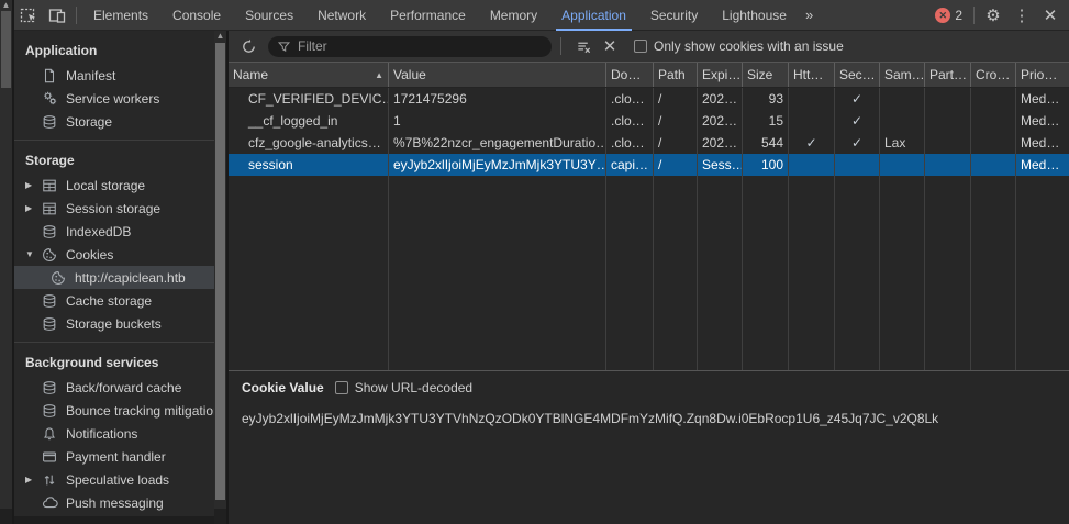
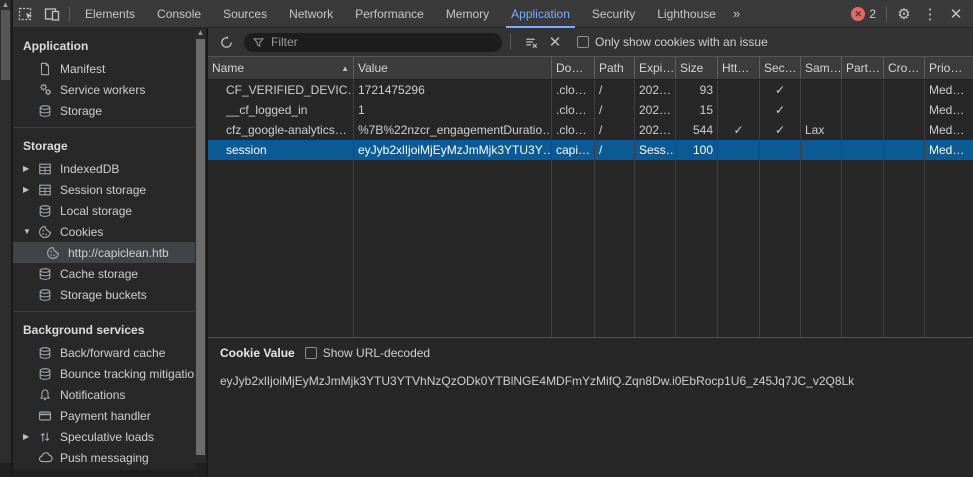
  ▲
  Elements
  Console
  Sources
  Network
  Performance
  Memory
  Application
  Security
  Lighthouse
  »
  ✕
  2
  ⚙
  ⋮
  ✕
  Application
  Manifest
  Service workers
  Storage
  Storage
  ▶
- Local storage
+ IndexedDB
  ▶
  Session storage
- IndexedDB
+ Local storage
  ▼
  Cookies
  http://capiclean.htb
  Cache storage
  Storage buckets
  Background services
  Back/forward cache
  Bounce tracking mitigatio
  Notifications
  Payment handler
  ▶
  Speculative loads
  Push messaging
  ▲
  Filter
  ✕
  Only show cookies with an issue
  Name
  ▲
  Value
  Do…
  Path
  Expi…
  Size
  Htt…
  Sec…
  Sam…
  Part…
  Cro…
  Prio…
  CF_VERIFIED_DEVIC…
  1721475296
  .clo…
  /
  202…
  93
  ✓
  Med…
  __cf_logged_in
  1
  .clo…
  /
  202…
  15
  ✓
  Med…
  cfz_google-analytics…
  %7B%22nzcr_engagementDuratio…
  .clo…
  /
  202…
  544
  ✓
  ✓
  Lax
  Med…
  session
  eyJyb2xlIjoiMjEyMzJmMjk3YTU3Y…
  capi…
  /
  Sess…
  100
  Med…
  Cookie Value
  Show URL-decoded
  eyJyb2xlIjoiMjEyMzJmMjk3YTU3YTVhNzQzODk0YTBlNGE4MDFmYzMifQ.Zqn8Dw.i0EbRocp1U6_z45Jq7JC_v2Q8Lk
